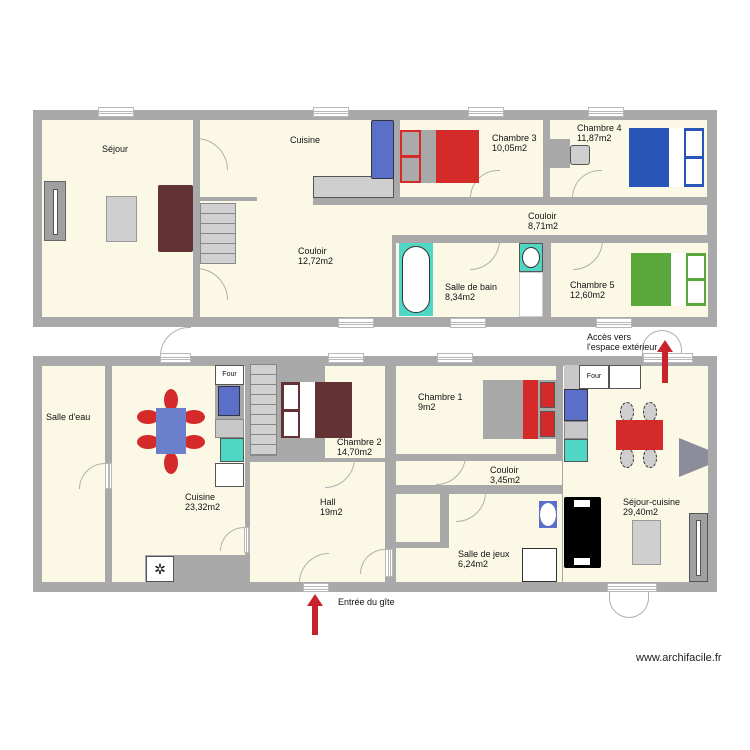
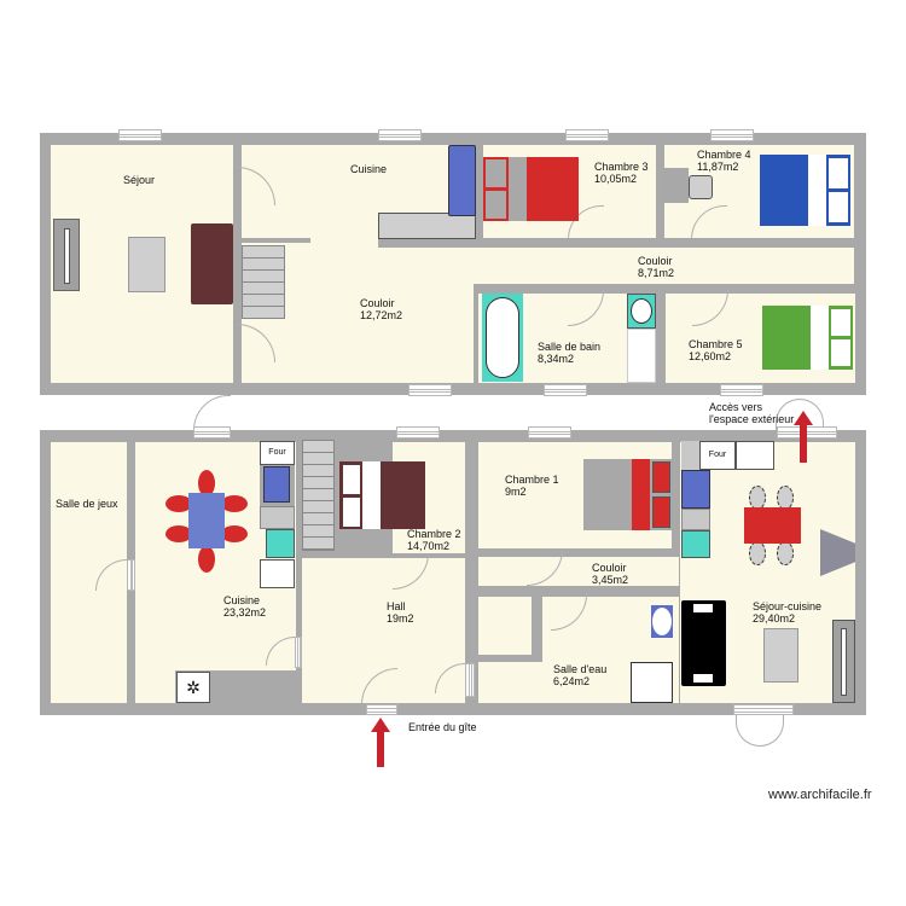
  Séjour
  Cuisine
  Couloir
  12,72m2
  Chambre 3
  10,05m2
  Chambre 4
  11,87m2
  Couloir
  8,71m2
  Salle de bain
  8,34m2
  Chambre 5
  12,60m2
  ✲
- Salle d'eau
+ Salle de jeux
  Cuisine
  23,32m2
  Chambre 2
  14,70m2
  Hall
  19m2
  Chambre 1
  9m2
  Couloir
  3,45m2
- Salle de jeux
+ Salle d'eau
  6,24m2
  Séjour-cuisine
  29,40m2
  Entrée du gîte
  Accès vers
  l'espace extérieur
  www.archifacile.fr
